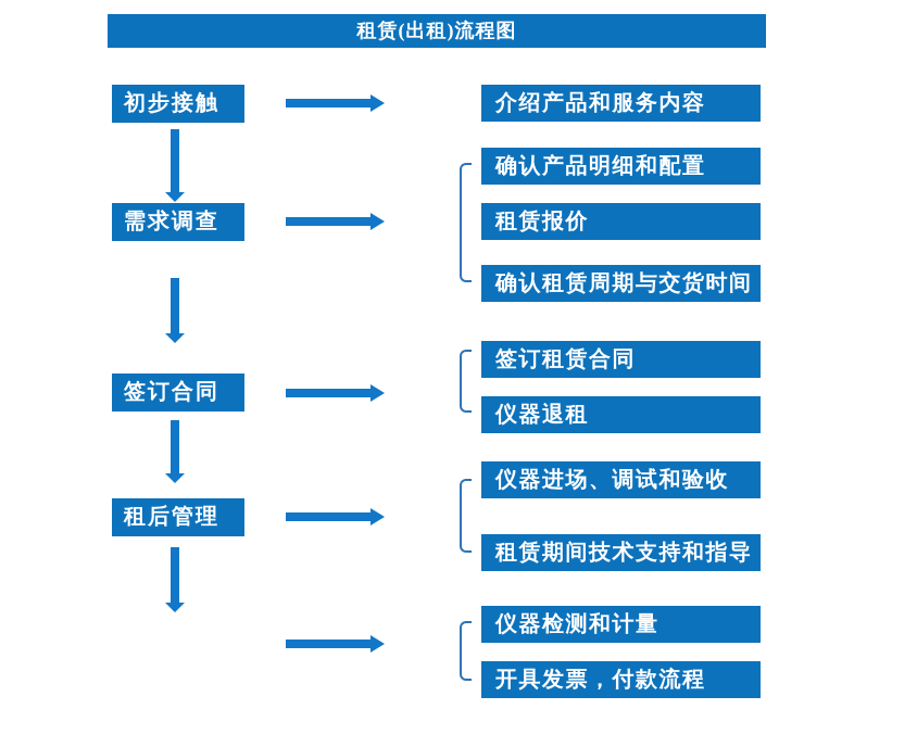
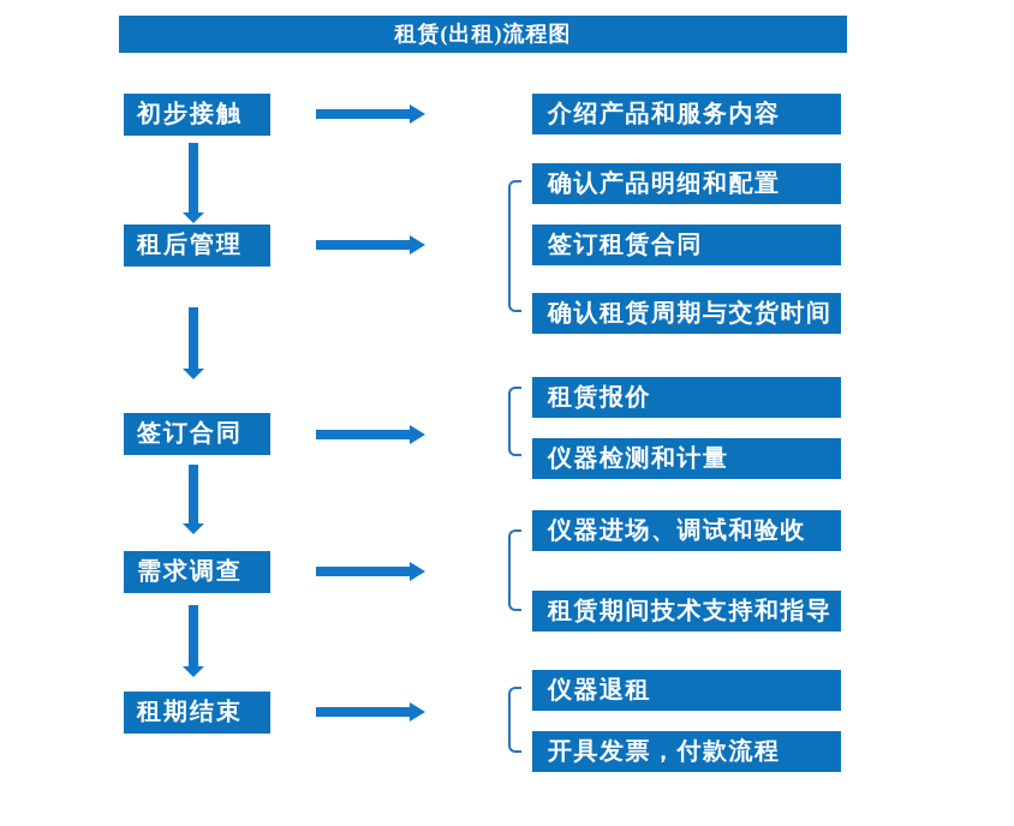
  租赁(出租)流程图
  初步接触
- 需求调查
+ 租后管理
  签订合同
- 租后管理
+ 需求调查
+ 租期结束
  介绍产品和服务内容
  确认产品明细和配置
- 租赁报价
+ 签订租赁合同
  确认租赁周期与交货时间
- 签订租赁合同
+ 租赁报价
- 仪器退租
+ 仪器检测和计量
  仪器进场、调试和验收
  租赁期间技术支持和指导
- 仪器检测和计量
+ 仪器退租
  开具发票，付款流程
